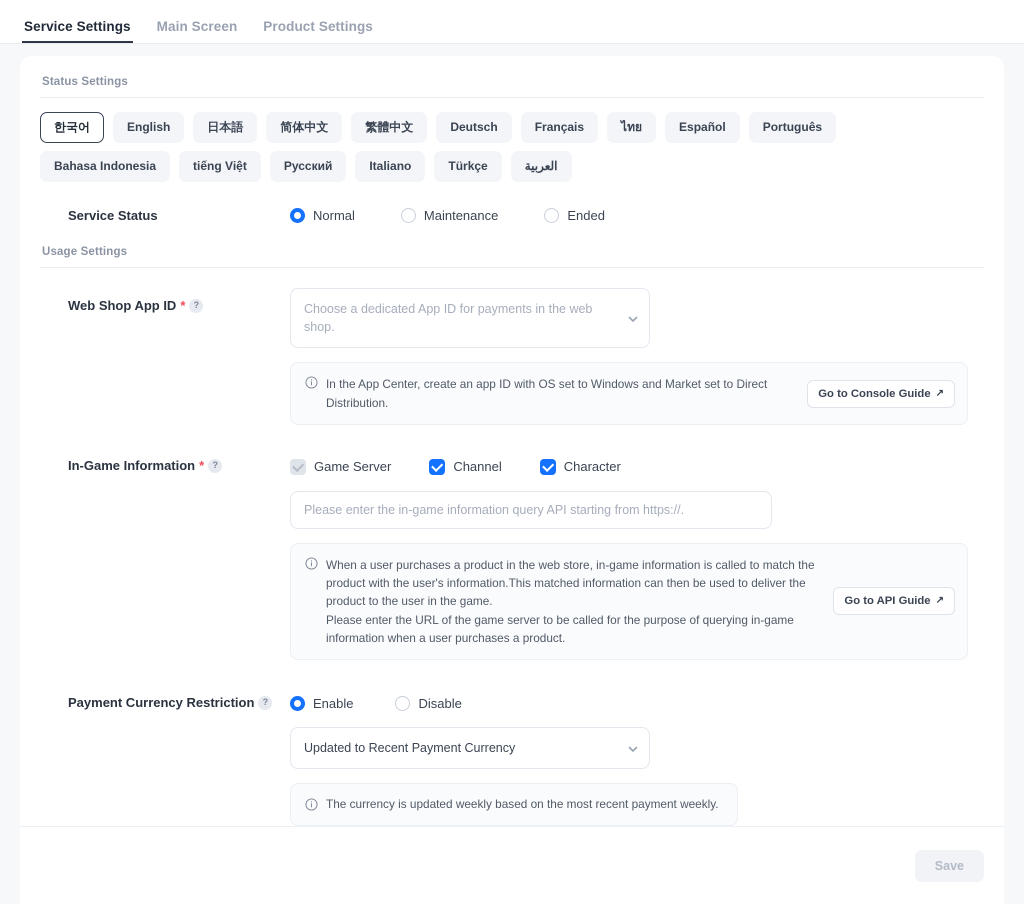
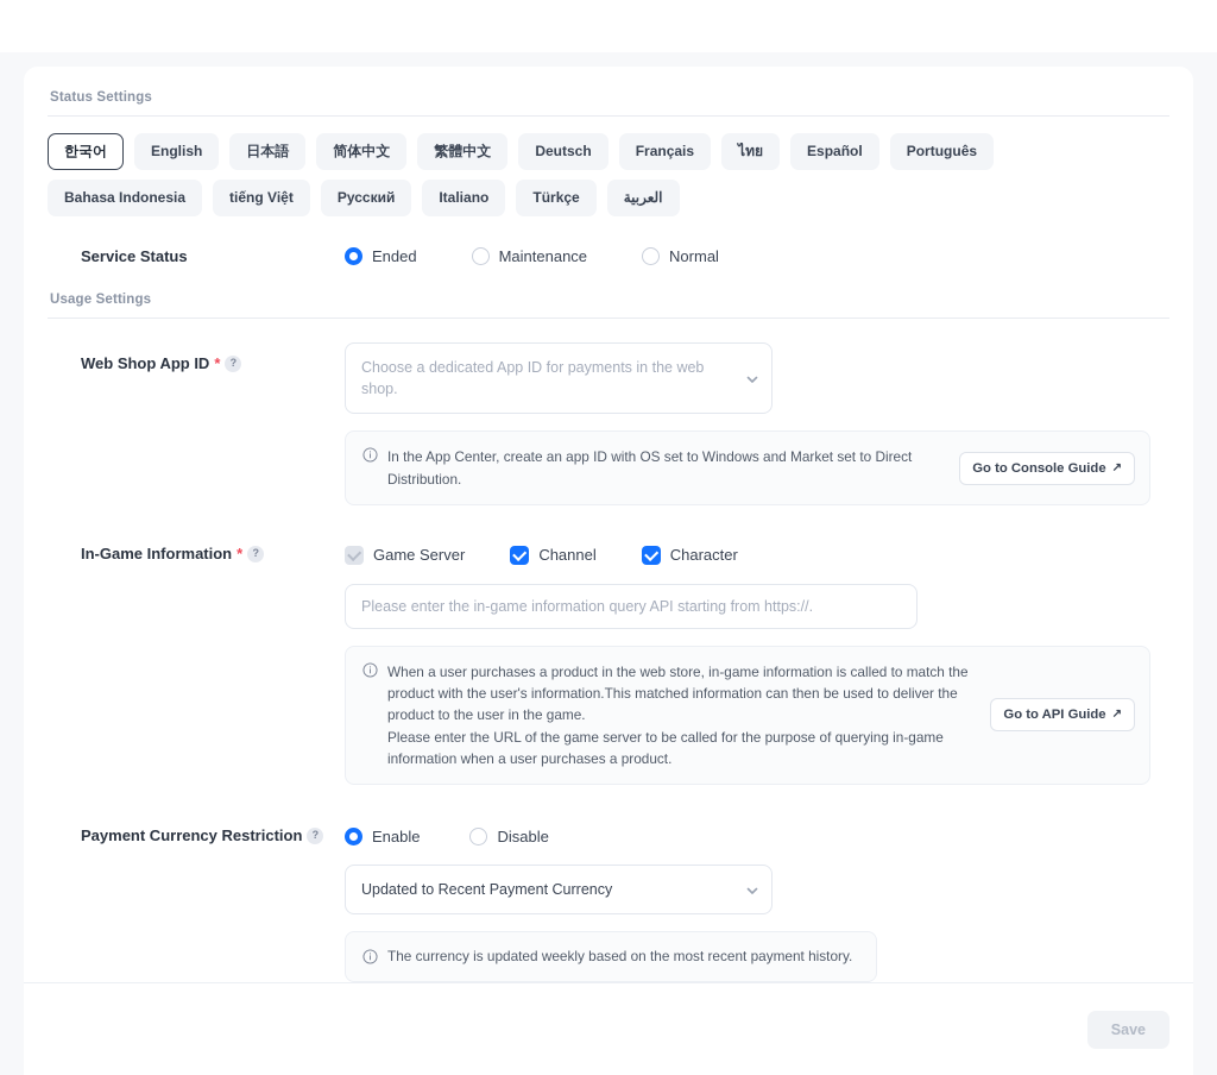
- Service Settings
- Main Screen
- Product Settings
  Status Settings
  한국어
  English
  日本語
  简体中文
  繁體中文
  Deutsch
  Français
  ไทย
  Español
  Português
  Bahasa Indonesia
  tiếng Việt
  Русский
  Italiano
  Türkçe
  العربية
  Service Status
- Normal
+ Ended
  Maintenance
- Ended
+ Normal
  Usage Settings
  Web Shop App ID
  *
  ?
  Choose a dedicated App ID for payments in the web shop.
  In the App Center, create an app ID with OS set to Windows and Market set to Direct Distribution.
  Go to Console Guide
  ↗
  In-Game Information
  *
  ?
  Game Server
  Channel
  Character
  Please enter the in-game information query API starting from https://.
  When a user purchases a product in the web store, in-game information is called to match the product with the user's information.This matched information can then be used to deliver the product to the user in the game.
  Please enter the URL of the game server to be called for the purpose of querying in-game information when a user purchases a product.
  Go to API Guide
  ↗
  Payment Currency Restriction
  ?
  Enable
  Disable
  Updated to Recent Payment Currency
- The currency is updated weekly based on the most recent payment weekly.
+ The currency is updated weekly based on the most recent payment history.
  Save
